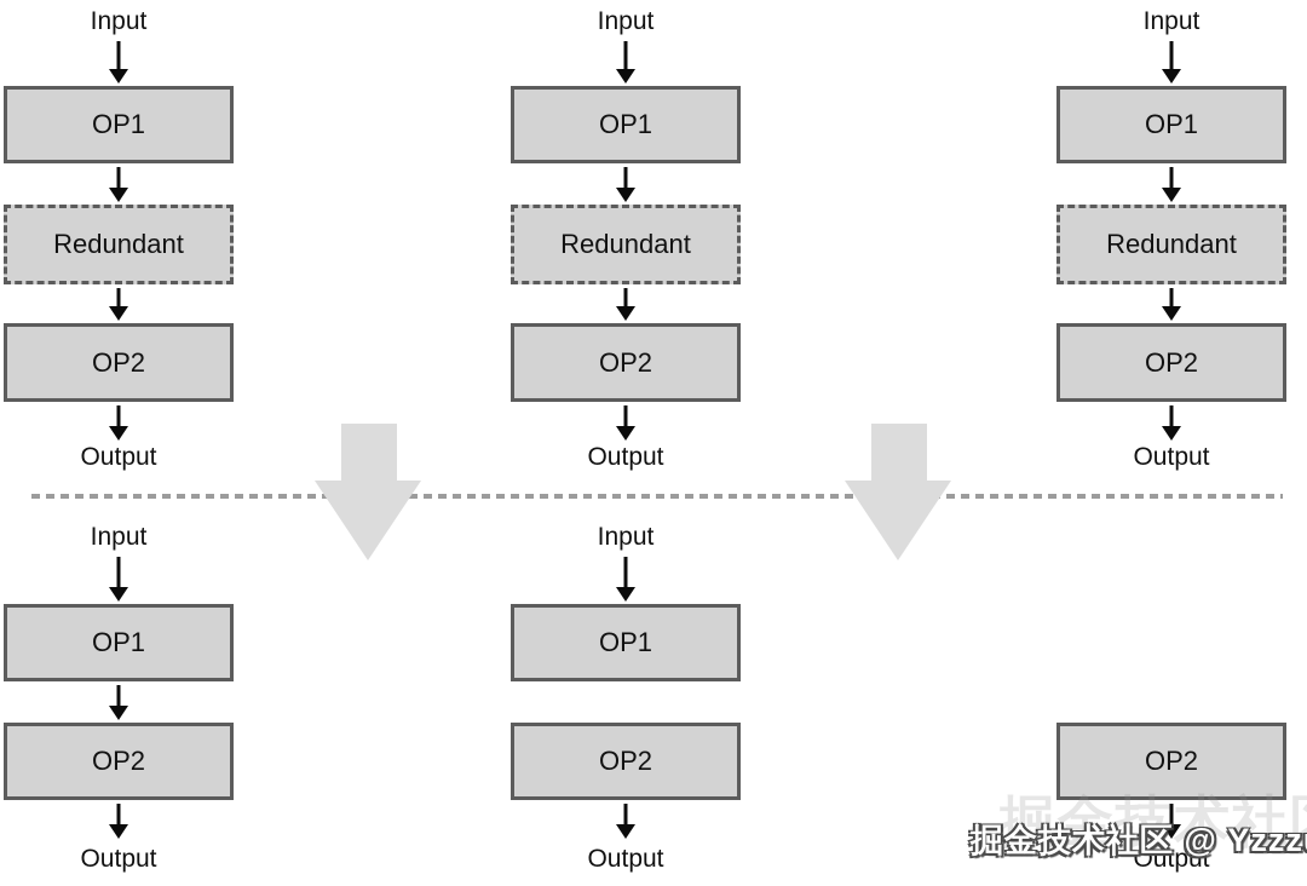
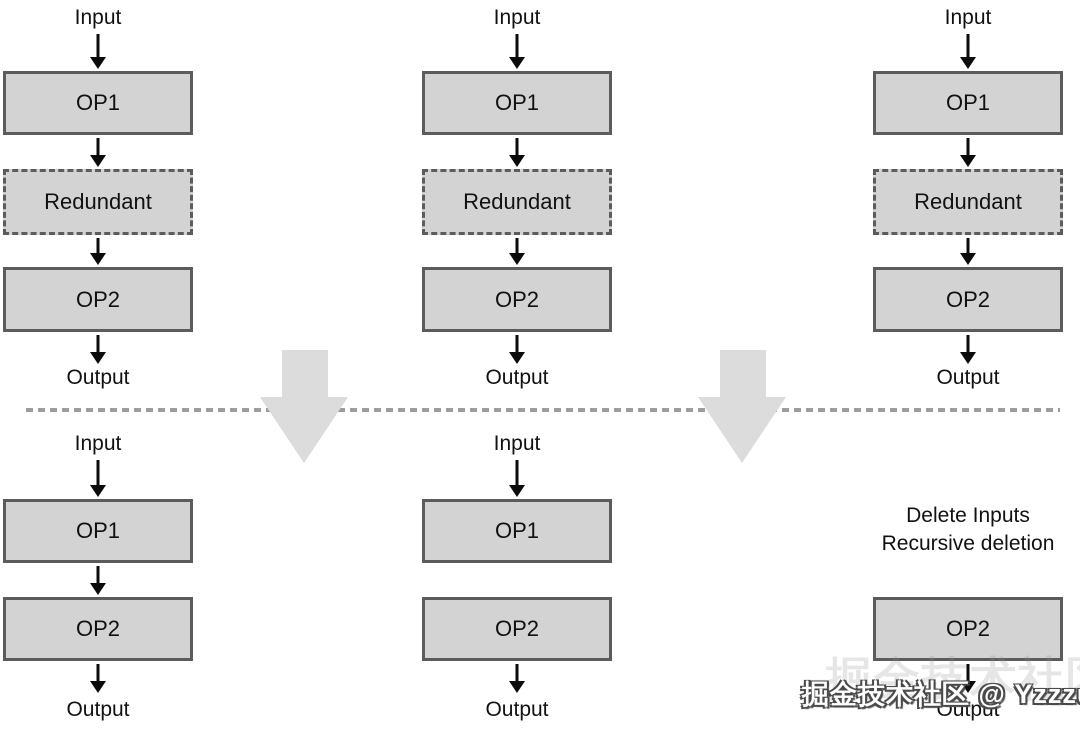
  Input
  OP1
  Redundant
  OP2
  Output
  Input
  OP1
  Redundant
  OP2
  Output
  Input
  OP1
  Redundant
  OP2
  Output
  Input
  OP1
  OP2
  Output
  Input
  OP1
  OP2
  Output
+ Delete Inputs
+ Recursive deletion
  OP2
  Output
  掘金技术社区 @ Yzzz
